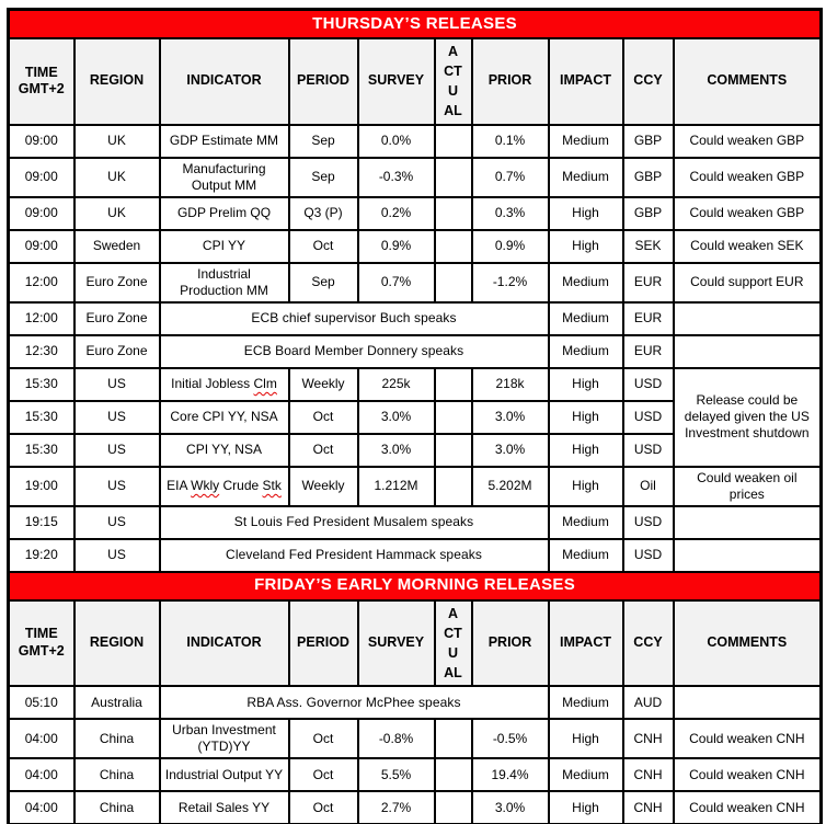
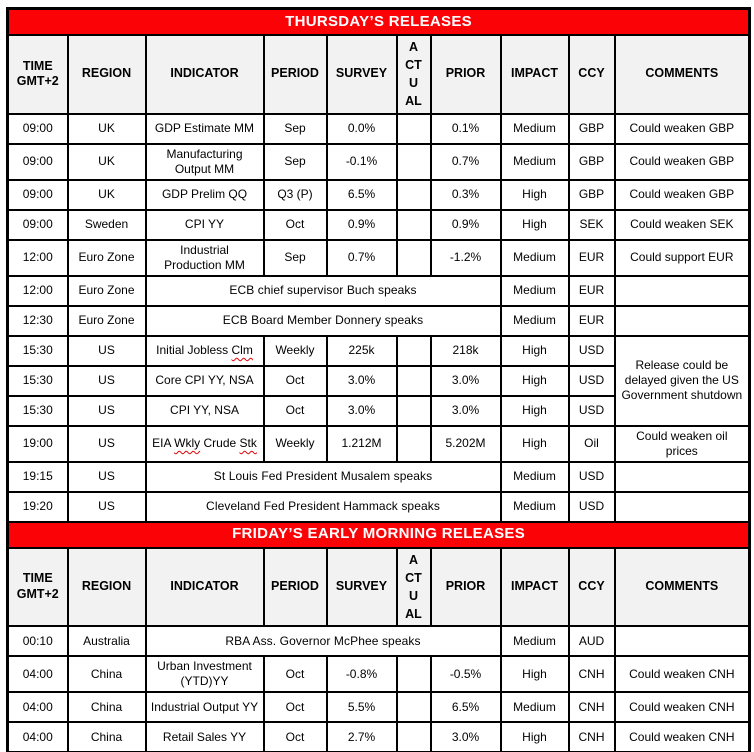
  THURSDAY’S RELEASES
  TIME GMT+2	REGION	INDICATOR	PERIOD	SURVEY	ACTUAL	PRIOR	IMPACT	CCY	COMMENTS
  09:00	UK	GDP Estimate MM	Sep	0.0%		0.1%	Medium	GBP	Could weaken GBP
- 09:00	UK	Manufacturing Output MM	Sep	-0.3%		0.7%	Medium	GBP	Could weaken GBP
+ 09:00	UK	Manufacturing Output MM	Sep	-0.1%		0.7%	Medium	GBP	Could weaken GBP
- 09:00	UK	GDP Prelim QQ	Q3 (P)	0.2%		0.3%	High	GBP	Could weaken GBP
+ 09:00	UK	GDP Prelim QQ	Q3 (P)	6.5%		0.3%	High	GBP	Could weaken GBP
  09:00	Sweden	CPI YY	Oct	0.9%		0.9%	High	SEK	Could weaken SEK
  12:00	Euro Zone	Industrial Production MM	Sep	0.7%		-1.2%	Medium	EUR	Could support EUR
  12:00	Euro Zone	ECB chief supervisor Buch speaks	Medium	EUR
  12:30	Euro Zone	ECB Board Member Donnery speaks	Medium	EUR
- 15:30	US	Initial Jobless Clm	Weekly	225k		218k	High	USD	Release could be delayed given the US Investment shutdown
+ 15:30	US	Initial Jobless Clm	Weekly	225k		218k	High	USD	Release could be delayed given the US Government shutdown
  15:30	US	Core CPI YY, NSA	Oct	3.0%		3.0%	High	USD
  15:30	US	CPI YY, NSA	Oct	3.0%		3.0%	High	USD
  19:00	US	EIA Wkly Crude Stk	Weekly	1.212M		5.202M	High	Oil	Could weaken oil prices
  19:15	US	St Louis Fed President Musalem speaks	Medium	USD
  19:20	US	Cleveland Fed President Hammack speaks	Medium	USD
  FRIDAY’S EARLY MORNING RELEASES
  TIME GMT+2	REGION	INDICATOR	PERIOD	SURVEY	ACTUAL	PRIOR	IMPACT	CCY	COMMENTS
- 05:10	Australia	RBA Ass. Governor McPhee speaks	Medium	AUD
+ 00:10	Australia	RBA Ass. Governor McPhee speaks	Medium	AUD
  04:00	China	Urban Investment (YTD)YY	Oct	-0.8%		-0.5%	High	CNH	Could weaken CNH
- 04:00	China	Industrial Output YY	Oct	5.5%		19.4%	Medium	CNH	Could weaken CNH
+ 04:00	China	Industrial Output YY	Oct	5.5%		6.5%	Medium	CNH	Could weaken CNH
  04:00	China	Retail Sales YY	Oct	2.7%		3.0%	High	CNH	Could weaken CNH
